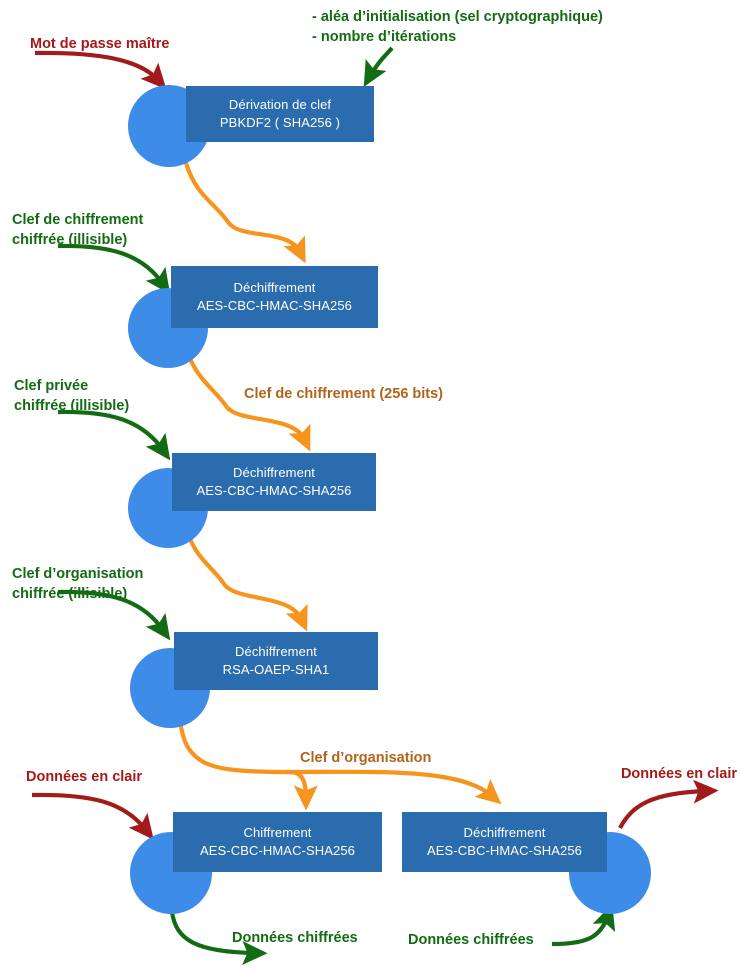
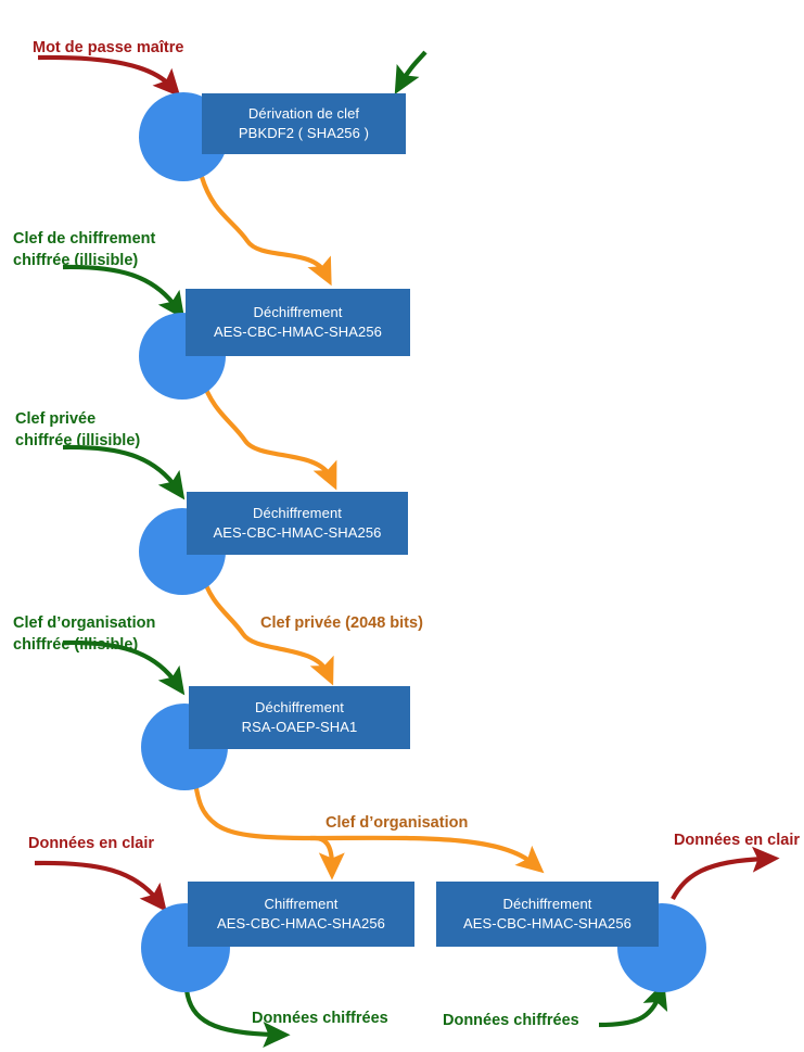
  Dérivation de clef
  PBKDF2 ( SHA256 )
  Déchiffrement
  AES-CBC-HMAC-SHA256
  Déchiffrement
  AES-CBC-HMAC-SHA256
  Déchiffrement
  RSA-OAEP-SHA1
  Chiffrement
  AES-CBC-HMAC-SHA256
  Déchiffrement
  AES-CBC-HMAC-SHA256
  Mot de passe maître
- - aléa d’initialisation (sel cryptographique)
- - nombre d’itérations
  Clef de chiffrement
  chiffrée (illisible)
- Clef de chiffrement (256 bits)
  Clef privée
  chiffrée (illisible)
+ Clef privée (2048 bits)
  Clef d’organisation
  chiffrée (illisible)
  Clef d’organisation
  Données en clair
  Données en clair
  Données chiffrées
  Données chiffrées
